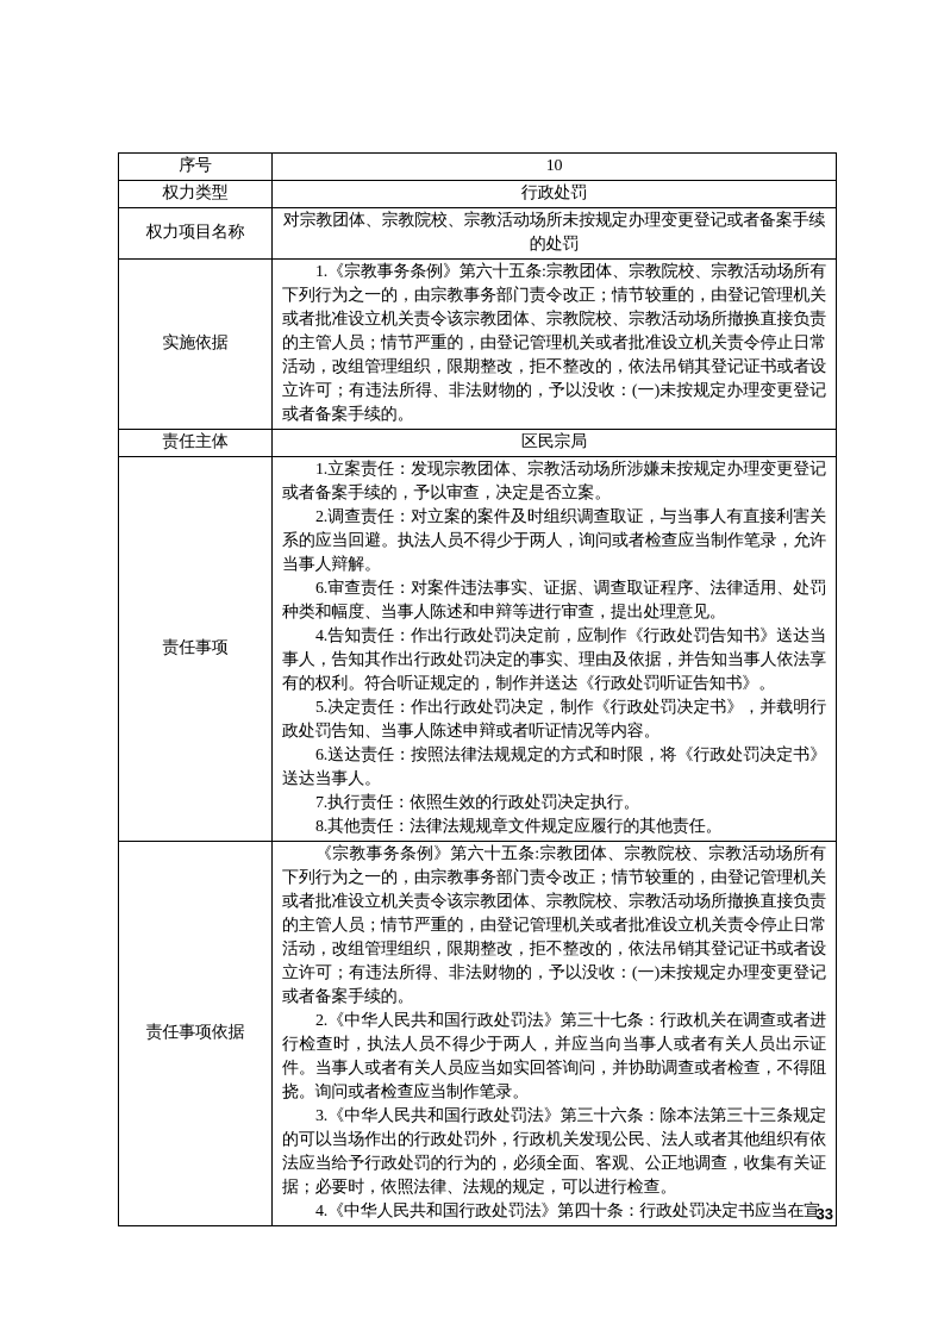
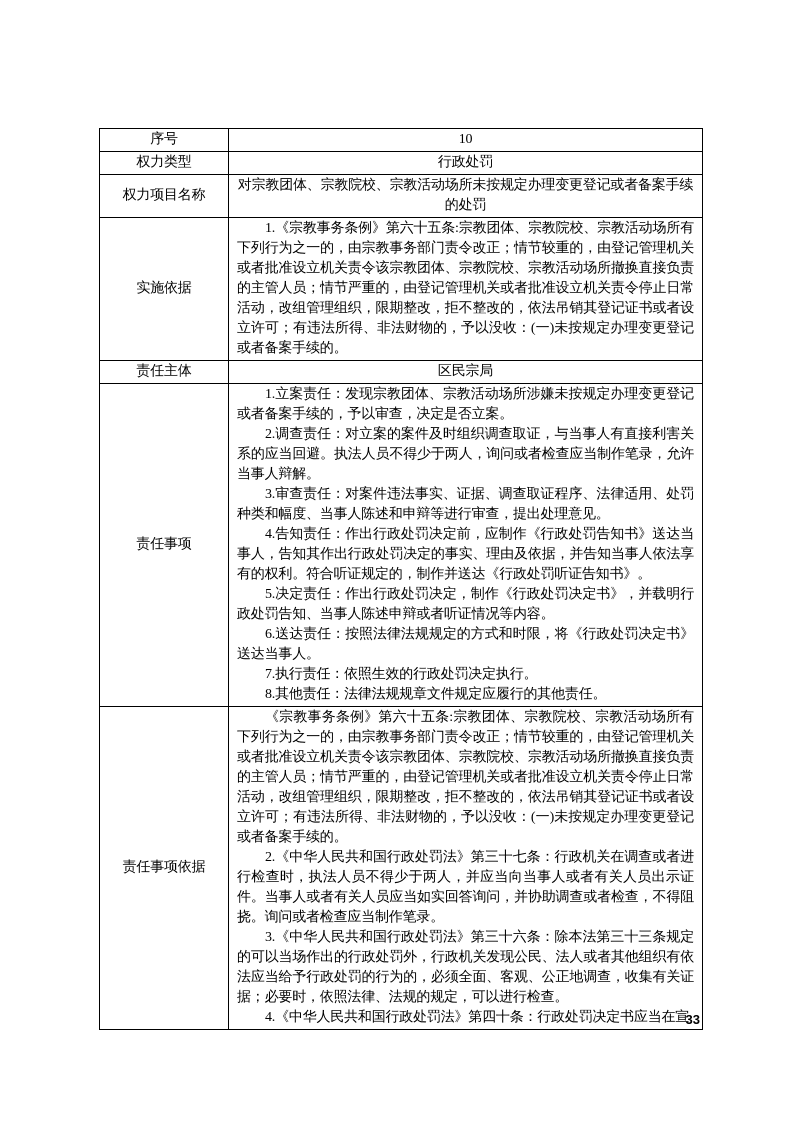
  序号	10
  权力类型	行政处罚
  权力项目名称	对宗教团体、宗教院校、宗教活动场所未按规定办理变更登记或者备案手续的处罚
  实施依据	1.《宗教事务条例》第六十五条:宗教团体、宗教院校、宗教活动场所有下列行为之一的，由宗教事务部门责令改正；情节较重的，由登记管理机关或者批准设立机关责令该宗教团体、宗教院校、宗教活动场所撤换直接负责的主管人员；情节严重的，由登记管理机关或者批准设立机关责令停止日常活动，改组管理组织，限期整改，拒不整改的，依法吊销其登记证书或者设立许可；有违法所得、非法财物的，予以没收：(一)未按规定办理变更登记或者备案手续的。
  责任主体	区民宗局
- 责任事项	1.立案责任：发现宗教团体、宗教活动场所涉嫌未按规定办理变更登记或者备案手续的，予以审查，决定是否立案。2.调查责任：对立案的案件及时组织调查取证，与当事人有直接利害关系的应当回避。执法人员不得少于两人，询问或者检查应当制作笔录，允许当事人辩解。6.审查责任：对案件违法事实、证据、调查取证程序、法律适用、处罚种类和幅度、当事人陈述和申辩等进行审查，提出处理意见。4.告知责任：作出行政处罚决定前，应制作《行政处罚告知书》送达当事人，告知其作出行政处罚决定的事实、理由及依据，并告知当事人依法享有的权利。符合听证规定的，制作并送达《行政处罚听证告知书》。5.决定责任：作出行政处罚决定，制作《行政处罚决定书》，并载明行政处罚告知、当事人陈述申辩或者听证情况等内容。6.送达责任：按照法律法规规定的方式和时限，将《行政处罚决定书》送达当事人。7.执行责任：依照生效的行政处罚决定执行。8.其他责任：法律法规规章文件规定应履行的其他责任。
+ 责任事项	1.立案责任：发现宗教团体、宗教活动场所涉嫌未按规定办理变更登记或者备案手续的，予以审查，决定是否立案。2.调查责任：对立案的案件及时组织调查取证，与当事人有直接利害关系的应当回避。执法人员不得少于两人，询问或者检查应当制作笔录，允许当事人辩解。3.审查责任：对案件违法事实、证据、调查取证程序、法律适用、处罚种类和幅度、当事人陈述和申辩等进行审查，提出处理意见。4.告知责任：作出行政处罚决定前，应制作《行政处罚告知书》送达当事人，告知其作出行政处罚决定的事实、理由及依据，并告知当事人依法享有的权利。符合听证规定的，制作并送达《行政处罚听证告知书》。5.决定责任：作出行政处罚决定，制作《行政处罚决定书》，并载明行政处罚告知、当事人陈述申辩或者听证情况等内容。6.送达责任：按照法律法规规定的方式和时限，将《行政处罚决定书》送达当事人。7.执行责任：依照生效的行政处罚决定执行。8.其他责任：法律法规规章文件规定应履行的其他责任。
  责任事项依据	《宗教事务条例》第六十五条:宗教团体、宗教院校、宗教活动场所有下列行为之一的，由宗教事务部门责令改正；情节较重的，由登记管理机关或者批准设立机关责令该宗教团体、宗教院校、宗教活动场所撤换直接负责的主管人员；情节严重的，由登记管理机关或者批准设立机关责令停止日常活动，改组管理组织，限期整改，拒不整改的，依法吊销其登记证书或者设立许可；有违法所得、非法财物的，予以没收：(一)未按规定办理变更登记或者备案手续的。2.《中华人民共和国行政处罚法》第三十七条：行政机关在调查或者进行检查时，执法人员不得少于两人，并应当向当事人或者有关人员出示证件。当事人或者有关人员应当如实回答询问，并协助调查或者检查，不得阻挠。询问或者检查应当制作笔录。3.《中华人民共和国行政处罚法》第三十六条：除本法第三十三条规定的可以当场作出的行政处罚外，行政机关发现公民、法人或者其他组织有依法应当给予行政处罚的行为的，必须全面、客观、公正地调查，收集有关证据；必要时，依照法律、法规的规定，可以进行检查。4.《中华人民共和国行政处罚法》第四十条：行政处罚决定书应当在宣
  33
